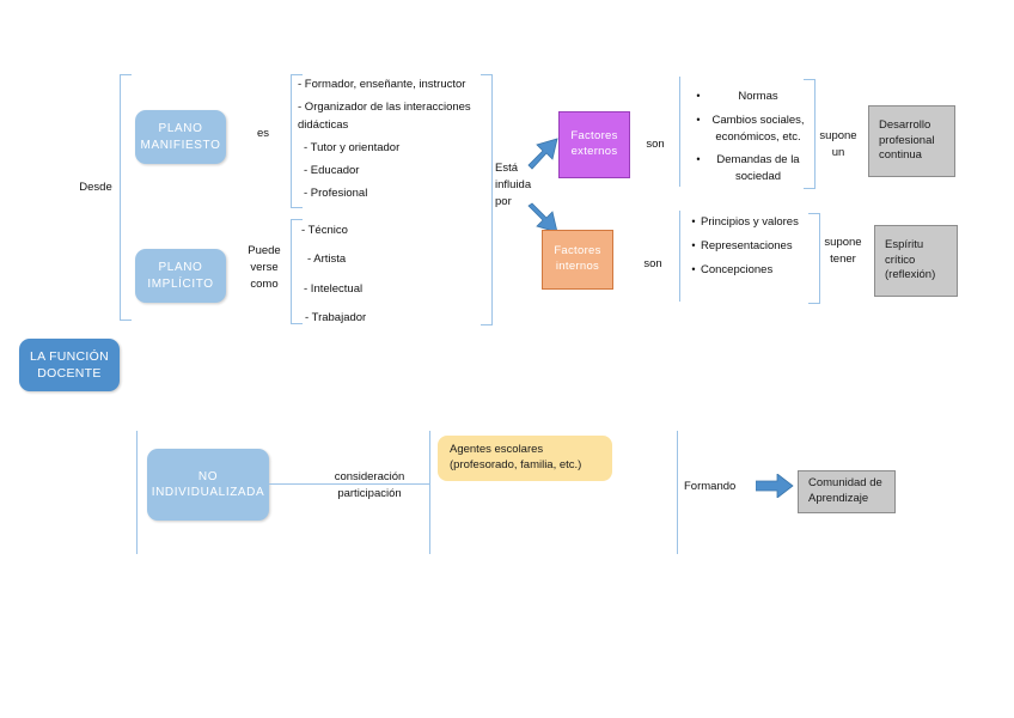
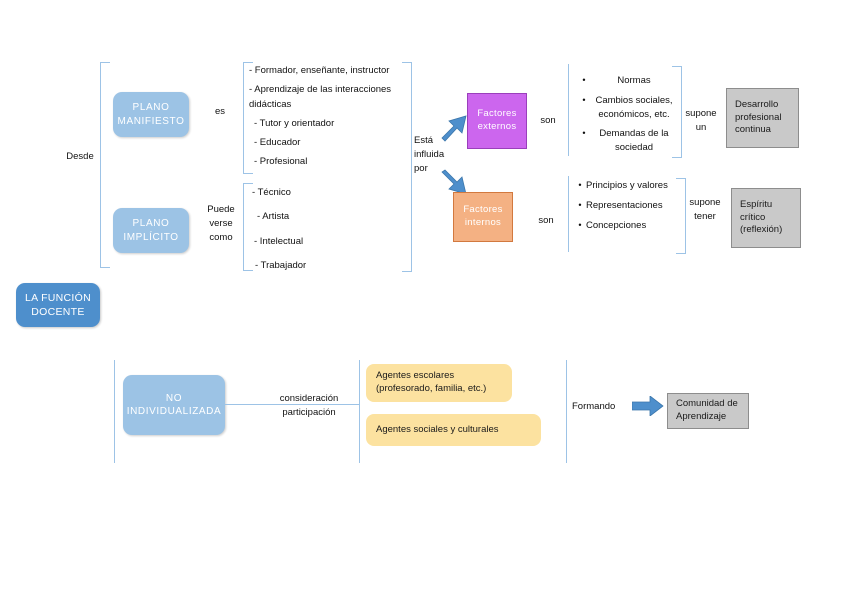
  LA FUNCIÓN
  DOCENTE
  Desde
  PLANO
  MANIFIESTO
  es
  - Formador, enseñante, instructor
- - Organizador de las interacciones didácticas
+ - Aprendizaje de las interacciones didácticas
  - Tutor y orientador
  - Educador
  - Profesional
  PLANO
  IMPLÍCITO
  Puede
  verse
  como
  - Técnico
  - Artista
  - Intelectual
  - Trabajador
  Está
  influida
  por
  Factores
  externos
  son
  •
  Normas
  •
  Cambios sociales, económicos, etc.
  •
  Demandas de la sociedad
  supone
  un
  Desarrollo
  profesional
  continua
  Factores
  internos
  son
  •
  Principios y valores
  •
  Representaciones
  •
  Concepciones
  supone
  tener
  Espíritu
  crítico
  (reflexión)
  NO
  INDIVIDUALIZADA
  consideración
  participación
  Agentes escolares
  (profesorado, familia, etc.)
+ Agentes sociales y culturales
  Formando
  Comunidad de
  Aprendizaje
